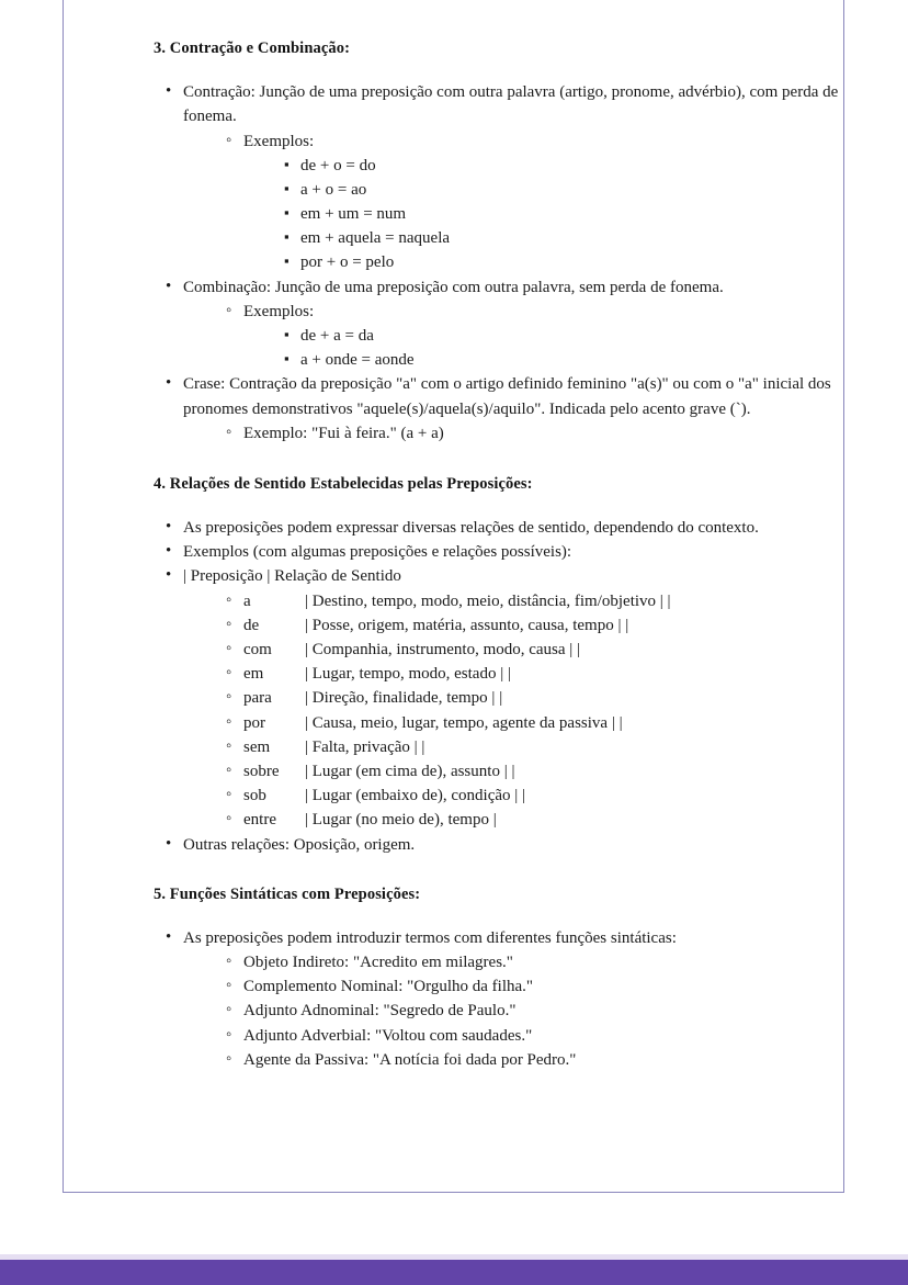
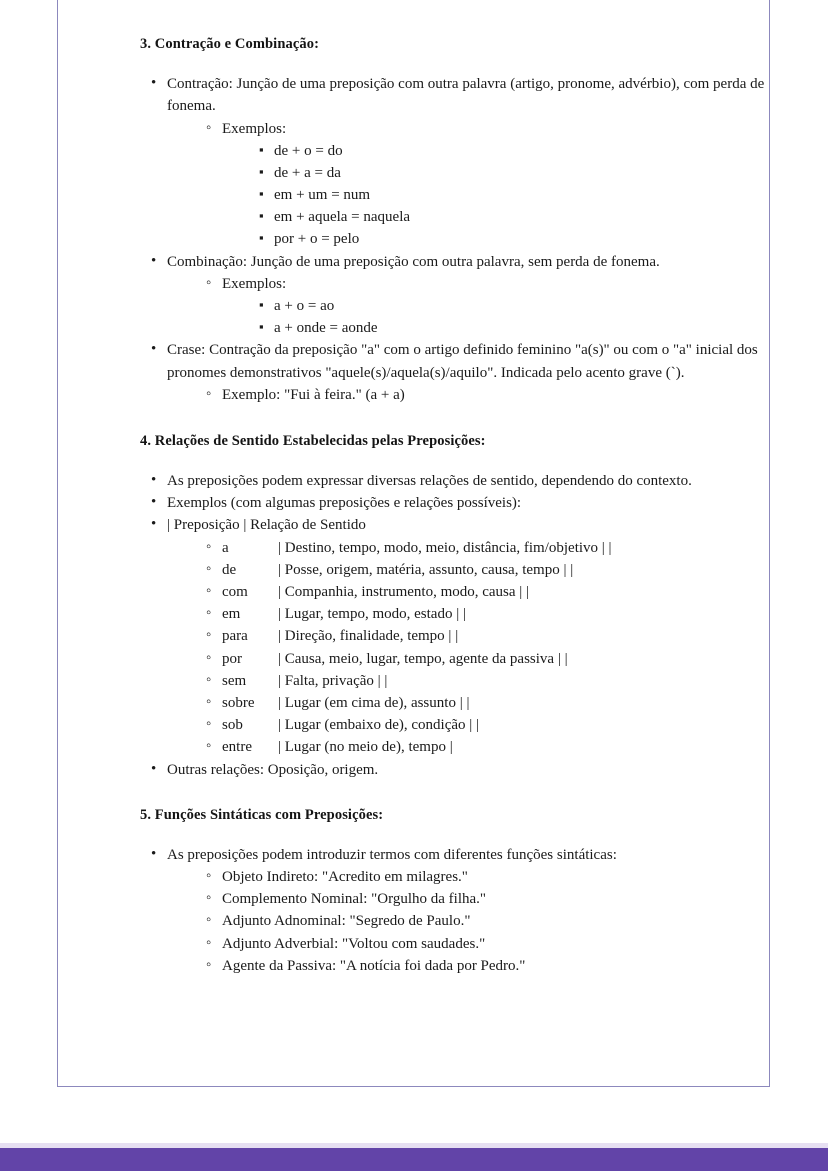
  3. Contração e Combinação:
  Contração: Junção de uma preposição com outra palavra (artigo, pronome, advérbio), com perda de fonema.
  Exemplos:
  de + o = do
- a + o = ao
+ de + a = da
  em + um = num
  em + aquela = naquela
  por + o = pelo
  Combinação: Junção de uma preposição com outra palavra, sem perda de fonema.
  Exemplos:
- de + a = da
+ a + o = ao
  a + onde = aonde
  Crase: Contração da preposição "a" com o artigo definido feminino "a(s)" ou com o "a" inicial dos pronomes demonstrativos "aquele(s)/aquela(s)/aquilo". Indicada pelo acento grave (`).
  Exemplo: "Fui à feira." (a + a)
  4. Relações de Sentido Estabelecidas pelas Preposições:
  As preposições podem expressar diversas relações de sentido, dependendo do contexto.
  Exemplos (com algumas preposições e relações possíveis):
  | Preposição | Relação de Sentido
  a
  | Destino, tempo, modo, meio, distância, fim/objetivo | |
  de
  | Posse, origem, matéria, assunto, causa, tempo | |
  com
  | Companhia, instrumento, modo, causa | |
  em
  | Lugar, tempo, modo, estado | |
  para
  | Direção, finalidade, tempo | |
  por
  | Causa, meio, lugar, tempo, agente da passiva | |
  sem
  | Falta, privação | |
  sobre
  | Lugar (em cima de), assunto | |
  sob
  | Lugar (embaixo de), condição | |
  entre
  | Lugar (no meio de), tempo |
  Outras relações: Oposição, origem.
  5. Funções Sintáticas com Preposições:
  As preposições podem introduzir termos com diferentes funções sintáticas:
  Objeto Indireto: "Acredito em milagres."
  Complemento Nominal: "Orgulho da filha."
  Adjunto Adnominal: "Segredo de Paulo."
  Adjunto Adverbial: "Voltou com saudades."
  Agente da Passiva: "A notícia foi dada por Pedro."
